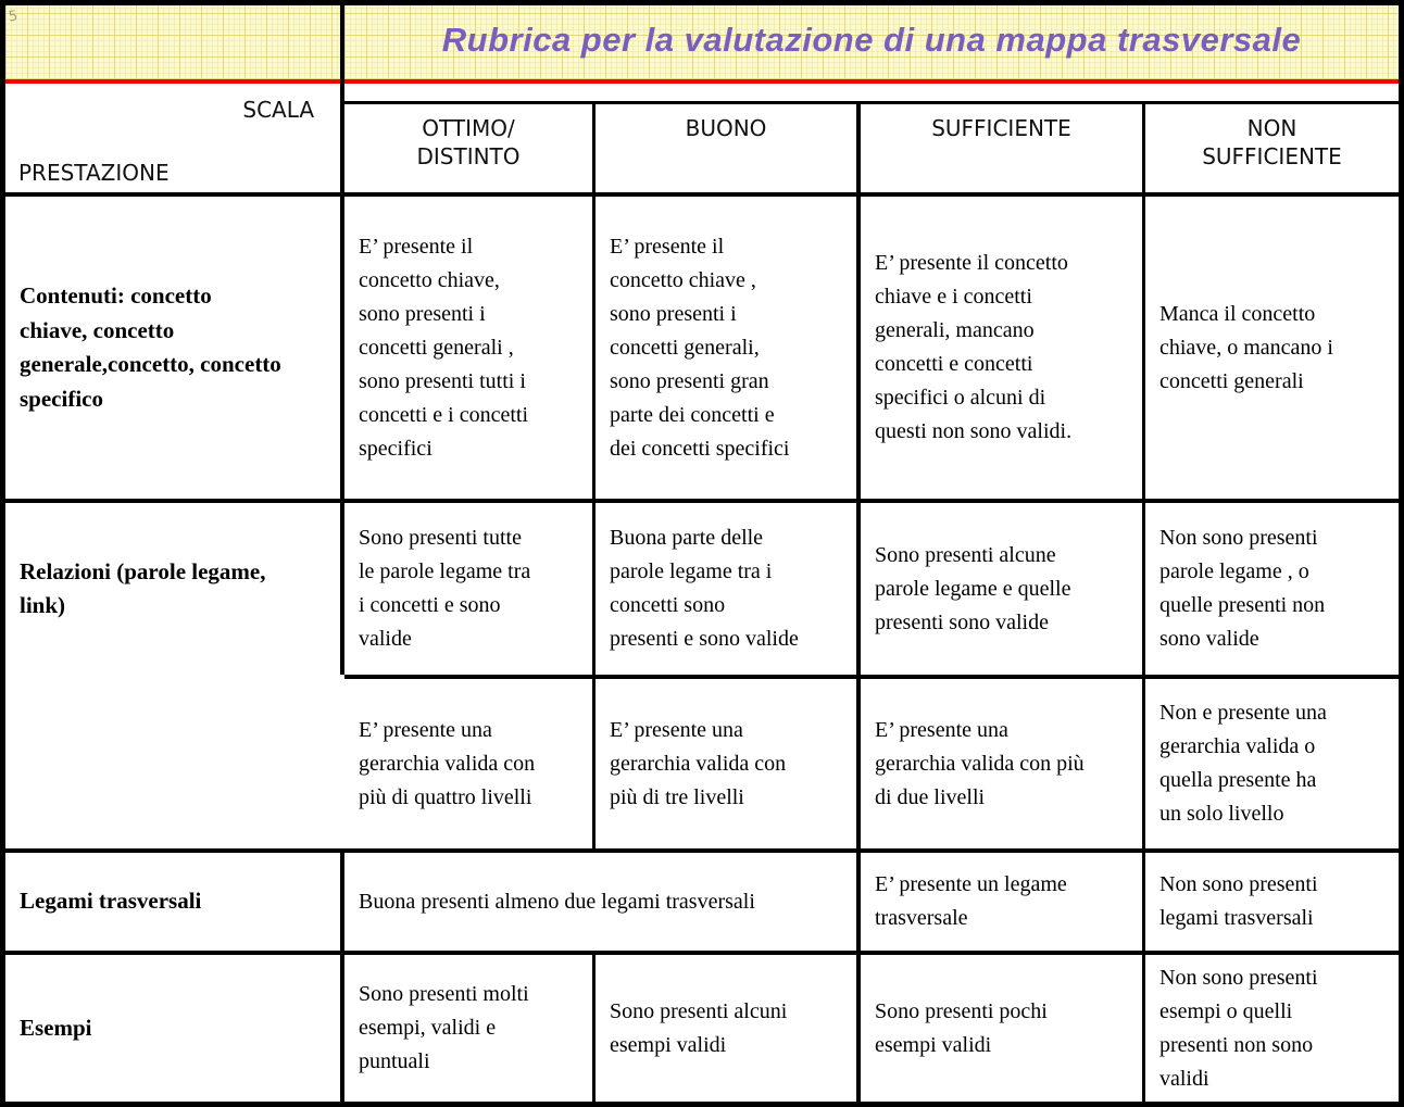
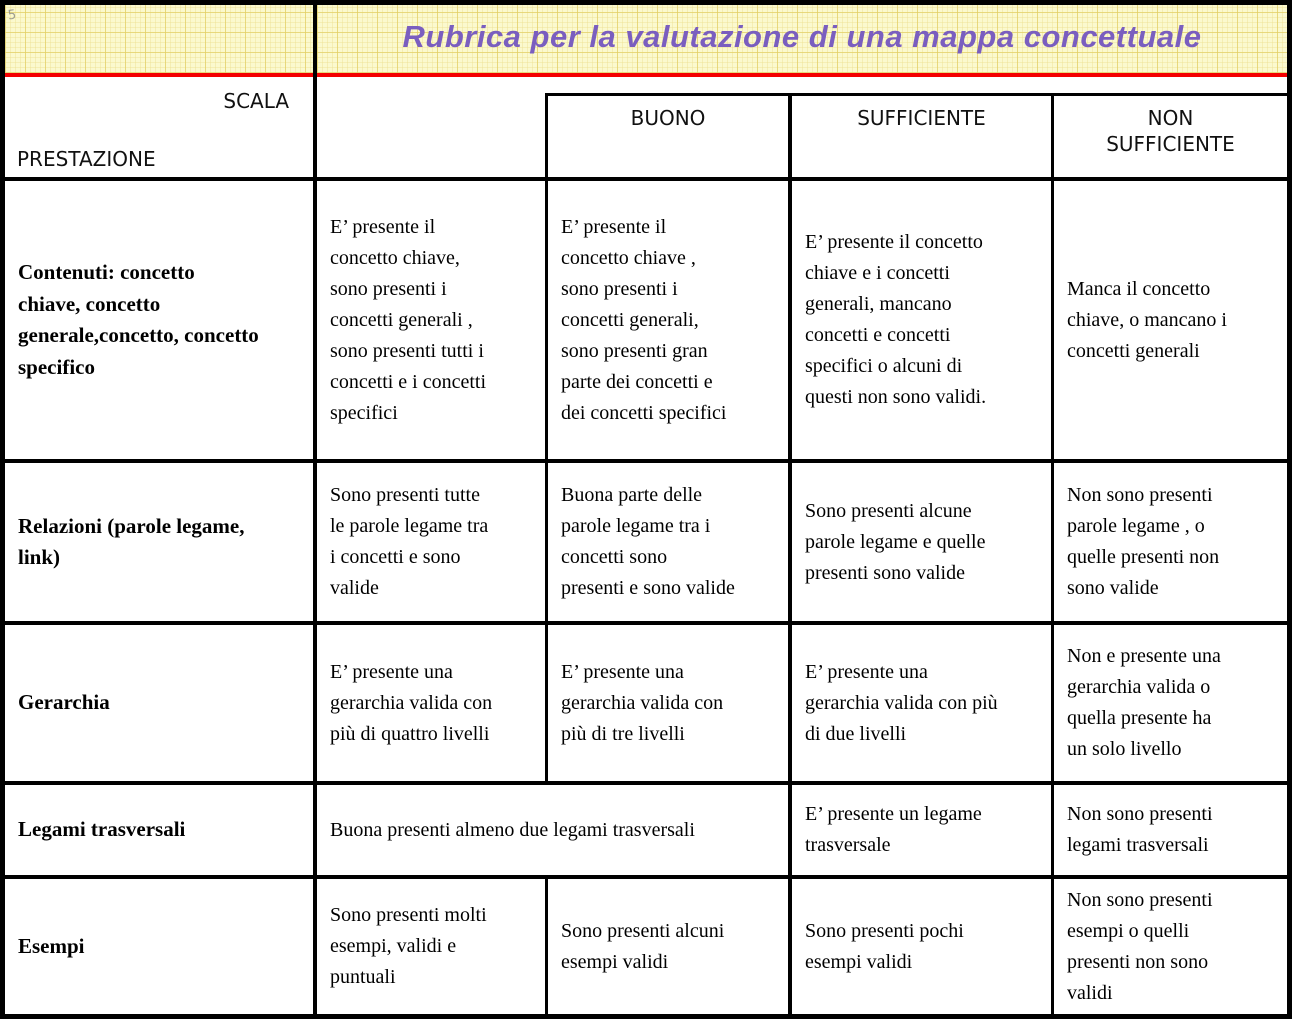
- Rubrica per la valutazione di una mappa trasversale
+ Rubrica per la valutazione di una mappa concettuale
  SCALA
  PRESTAZIONE
- OTTIMO/
- DISTINTO
  BUONO
  SUFFICIENTE
  NON
  SUFFICIENTE
  Contenuti: concetto
  chiave, concetto
  generale,concetto, concetto
  specifico
  E’ presente il
  concetto chiave,
  sono presenti i
  concetti generali ,
  sono presenti tutti i
  concetti e i concetti
  specifici
  E’ presente il
  concetto chiave ,
  sono presenti i
  concetti generali,
  sono presenti gran
  parte dei concetti e
  dei concetti specifici
  E’ presente il concetto
  chiave e i concetti
  generali, mancano
  concetti e concetti
  specifici o alcuni di
  questi non sono validi.
  Manca il concetto
  chiave, o mancano i
  concetti generali
  Relazioni (parole legame,
  link)
  Sono presenti tutte
  le parole legame tra
  i concetti e sono
  valide
  Buona parte delle
  parole legame tra i
  concetti sono
  presenti e sono valide
  Sono presenti alcune
  parole legame e quelle
  presenti sono valide
  Non sono presenti
  parole legame , o
  quelle presenti non
  sono valide
+ Gerarchia
  E’ presente una
  gerarchia valida con
  più di quattro livelli
  E’ presente una
  gerarchia valida con
  più di tre livelli
  E’ presente una
  gerarchia valida con più
  di due livelli
  Non e presente una
  gerarchia valida o
  quella presente ha
  un solo livello
  Legami trasversali
  Buona presenti almeno due legami trasversali
  E’ presente un legame
  trasversale
  Non sono presenti
  legami trasversali
  Esempi
  Sono presenti molti
  esempi, validi e
  puntuali
  Sono presenti alcuni
  esempi validi
  Sono presenti pochi
  esempi validi
  Non sono presenti
  esempi o quelli
  presenti non sono
  validi
